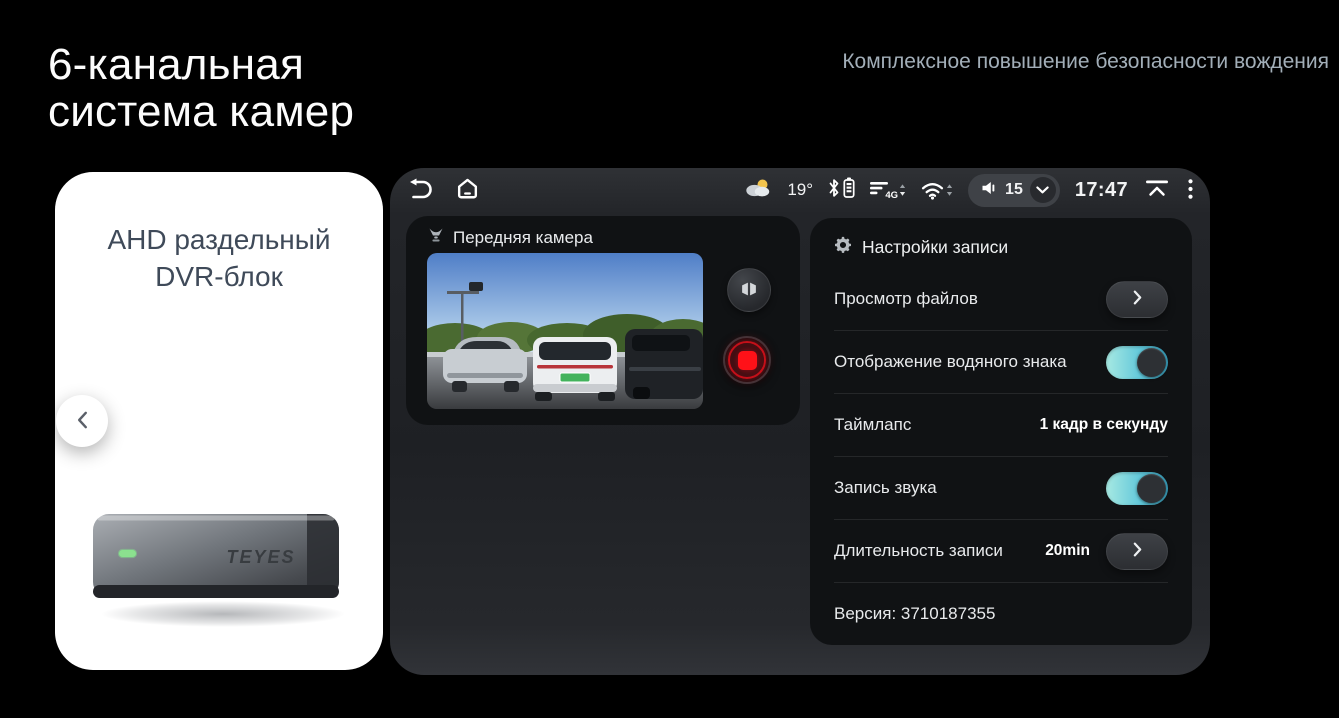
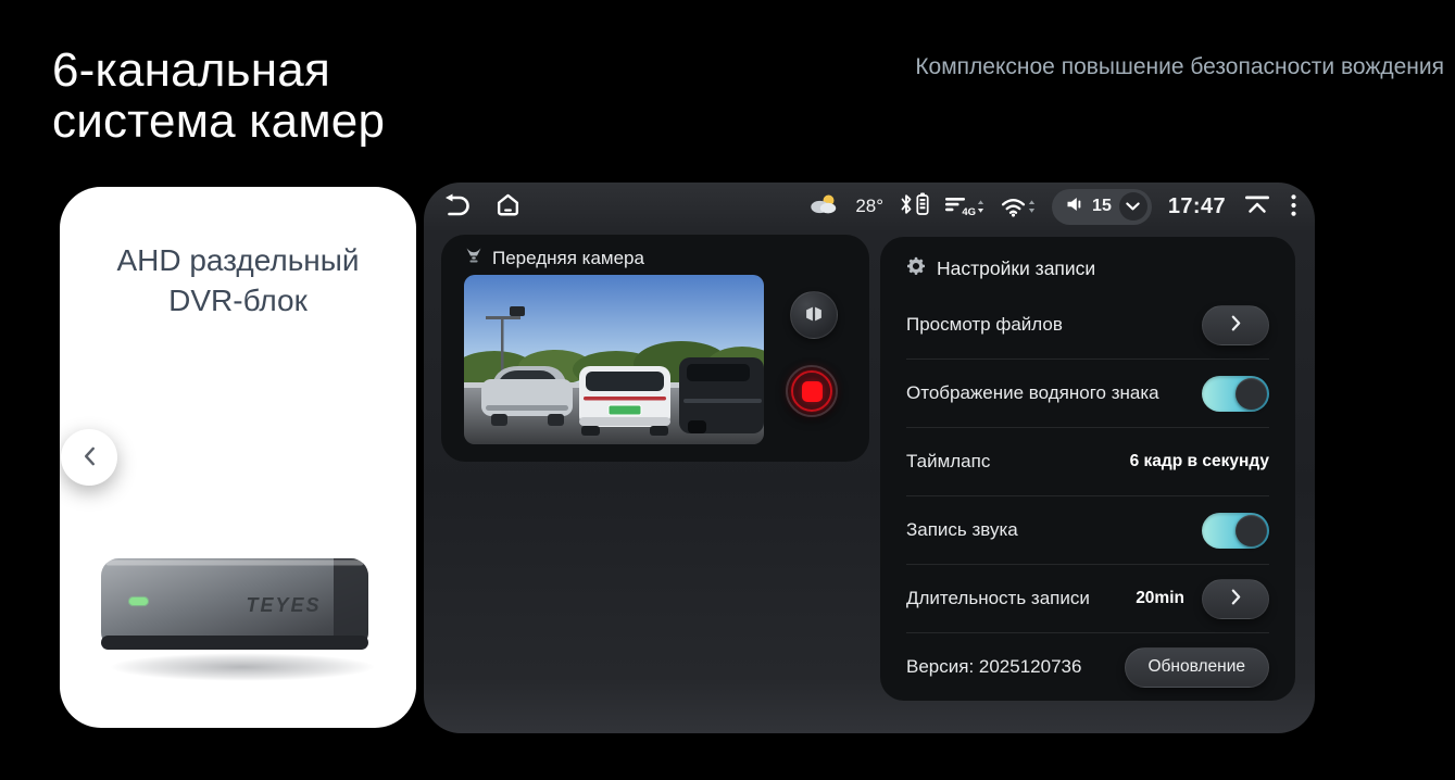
  6-канальная
  система камер
  Комплексное повышение безопасности вождения
  AHD раздельный
  DVR-блок
  TEYES
- 19°
+ 28°
  4G
  15
  17:47
  Передняя камера
  Настройки записи
  Просмотр файлов
  Отображение водяного знака
  Таймлапс
- 1 кадр в секунду
+ 6 кадр в секунду
  Запись звука
  Длительность записи
  20min
- Версия: 3710187355
+ Версия: 2025120736
+ Обновление
